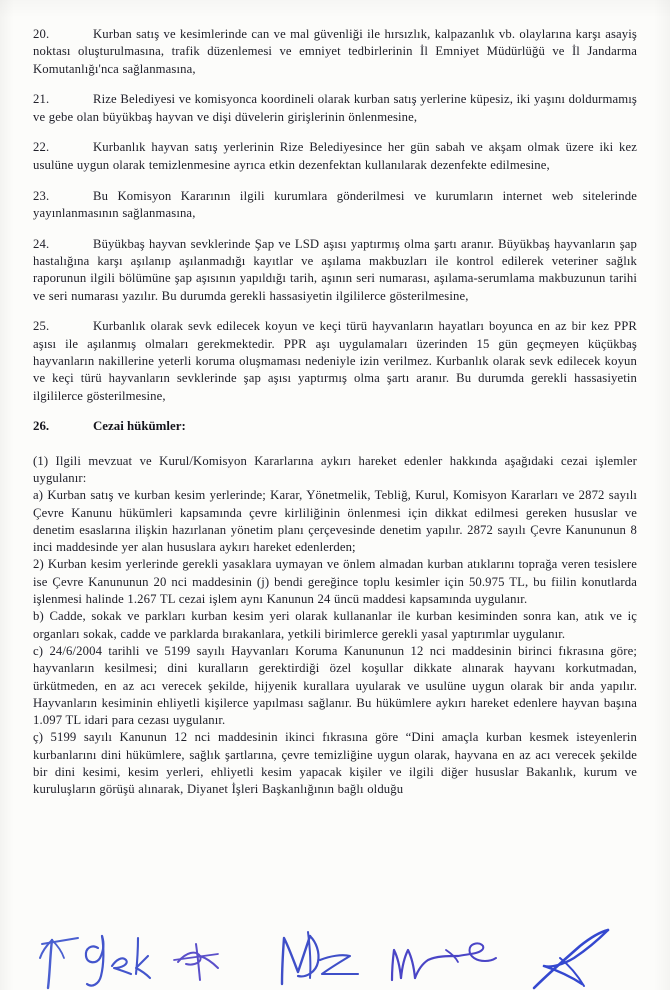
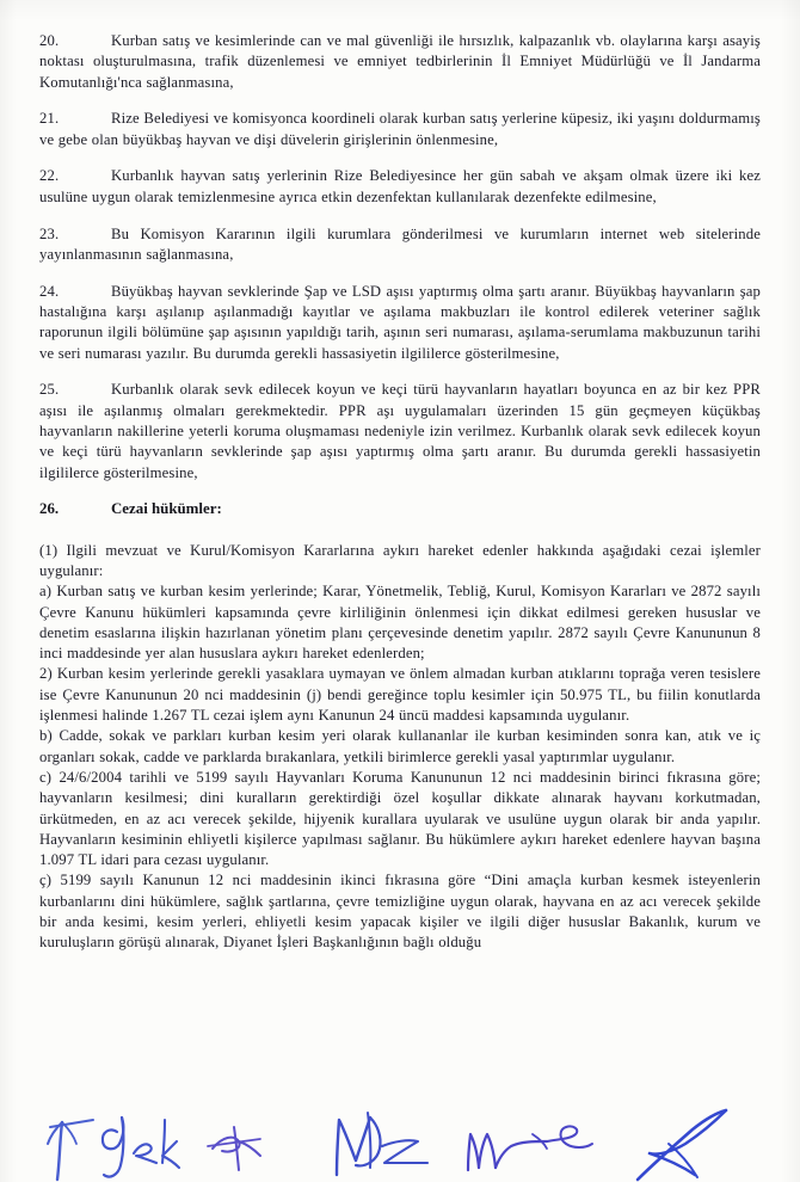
  20. Kurban satış ve kesimlerinde can ve mal güvenliği ile hırsızlık, kalpazanlık vb. olaylarına karşı asayiş noktası oluşturulmasına, trafik düzenlemesi ve emniyet tedbirlerinin İl Emniyet Müdürlüğü ve İl Jandarma Komutanlığı'nca sağlanmasına,
  21. Rize Belediyesi ve komisyonca koordineli olarak kurban satış yerlerine küpesiz, iki yaşını doldurmamış ve gebe olan büyükbaş hayvan ve dişi düvelerin girişlerinin önlenmesine,
  22. Kurbanlık hayvan satış yerlerinin Rize Belediyesince her gün sabah ve akşam olmak üzere iki kez usulüne uygun olarak temizlenmesine ayrıca etkin dezenfektan kullanılarak dezenfekte edilmesine,
  23. Bu Komisyon Kararının ilgili kurumlara gönderilmesi ve kurumların internet web sitelerinde yayınlanmasının sağlanmasına,
  24. Büyükbaş hayvan sevklerinde Şap ve LSD aşısı yaptırmış olma şartı aranır. Büyükbaş hayvanların şap hastalığına karşı aşılanıp aşılanmadığı kayıtlar ve aşılama makbuzları ile kontrol edilerek veteriner sağlık raporunun ilgili bölümüne şap aşısının yapıldığı tarih, aşının seri numarası, aşılama-serumlama makbuzunun tarihi ve seri numarası yazılır. Bu durumda gerekli hassasiyetin ilgililerce gösterilmesine,
  25. Kurbanlık olarak sevk edilecek koyun ve keçi türü hayvanların hayatları boyunca en az bir kez PPR aşısı ile aşılanmış olmaları gerekmektedir. PPR aşı uygulamaları üzerinden 15 gün geçmeyen küçükbaş hayvanların nakillerine yeterli koruma oluşmaması nedeniyle izin verilmez. Kurbanlık olarak sevk edilecek koyun ve keçi türü hayvanların sevklerinde şap aşısı yaptırmış olma şartı aranır. Bu durumda gerekli hassasiyetin ilgililerce gösterilmesine,
  26. Cezai hükümler:
  (1) Ilgili mevzuat ve Kurul/Komisyon Kararlarına aykırı hareket edenler hakkında aşağıdaki cezai işlemler uygulanır:
  a) Kurban satış ve kurban kesim yerlerinde; Karar, Yönetmelik, Tebliğ, Kurul, Komisyon Kararları ve 2872 sayılı Çevre Kanunu hükümleri kapsamında çevre kirliliğinin önlenmesi için dikkat edilmesi gereken hususlar ve denetim esaslarına ilişkin hazırlanan yönetim planı çerçevesinde denetim yapılır. 2872 sayılı Çevre Kanununun 8 inci maddesinde yer alan hususlara aykırı hareket edenlerden;
  2) Kurban kesim yerlerinde gerekli yasaklara uymayan ve önlem almadan kurban atıklarını toprağa veren tesislere ise Çevre Kanununun 20 nci maddesinin (j) bendi gereğince toplu kesimler için 50.975 TL, bu fiilin konutlarda işlenmesi halinde 1.267 TL cezai işlem aynı Kanunun 24 üncü maddesi kapsamında uygulanır.
  b) Cadde, sokak ve parkları kurban kesim yeri olarak kullananlar ile kurban kesiminden sonra kan, atık ve iç organları sokak, cadde ve parklarda bırakanlara, yetkili birimlerce gerekli yasal yaptırımlar uygulanır.
  c) 24/6/2004 tarihli ve 5199 sayılı Hayvanları Koruma Kanununun 12 nci maddesinin birinci fıkrasına göre; hayvanların kesilmesi; dini kuralların gerektirdiği özel koşullar dikkate alınarak hayvanı korkutmadan, ürkütmeden, en az acı verecek şekilde, hijyenik kurallara uyularak ve usulüne uygun olarak bir anda yapılır. Hayvanların kesiminin ehliyetli kişilerce yapılması sağlanır. Bu hükümlere aykırı hareket edenlere hayvan başına 1.097 TL idari para cezası uygulanır.
- ç) 5199 sayılı Kanunun 12 nci maddesinin ikinci fıkrasına göre “Dini amaçla kurban kesmek isteyenlerin kurbanlarını dini hükümlere, sağlık şartlarına, çevre temizliğine uygun olarak, hayvana en az acı verecek şekilde bir dini kesimi, kesim yerleri, ehliyetli kesim yapacak kişiler ve ilgili diğer hususlar Bakanlık, kurum ve kuruluşların görüşü alınarak, Diyanet İşleri Başkanlığının bağlı olduğu
+ ç) 5199 sayılı Kanunun 12 nci maddesinin ikinci fıkrasına göre “Dini amaçla kurban kesmek isteyenlerin kurbanlarını dini hükümlere, sağlık şartlarına, çevre temizliğine uygun olarak, hayvana en az acı verecek şekilde bir anda kesimi, kesim yerleri, ehliyetli kesim yapacak kişiler ve ilgili diğer hususlar Bakanlık, kurum ve kuruluşların görüşü alınarak, Diyanet İşleri Başkanlığının bağlı olduğu
